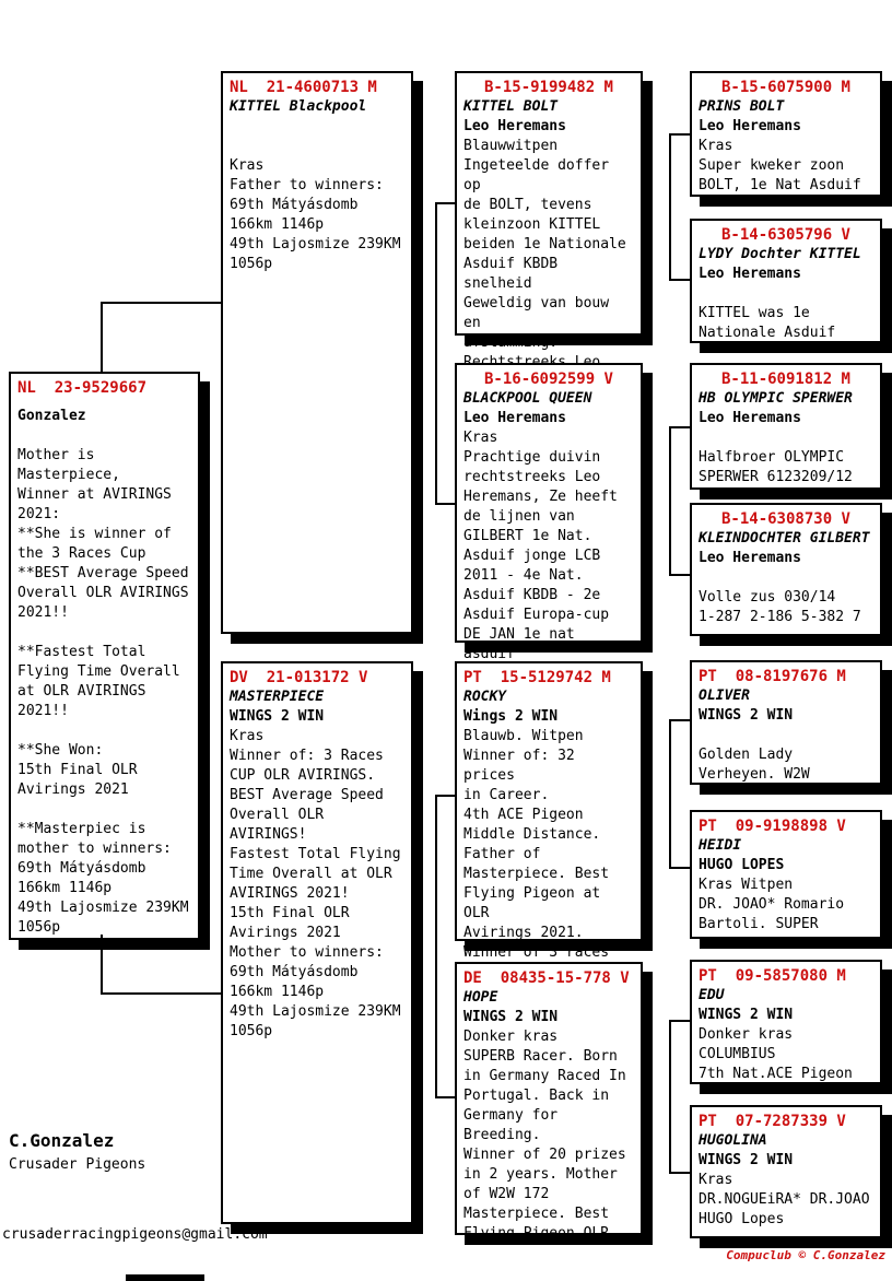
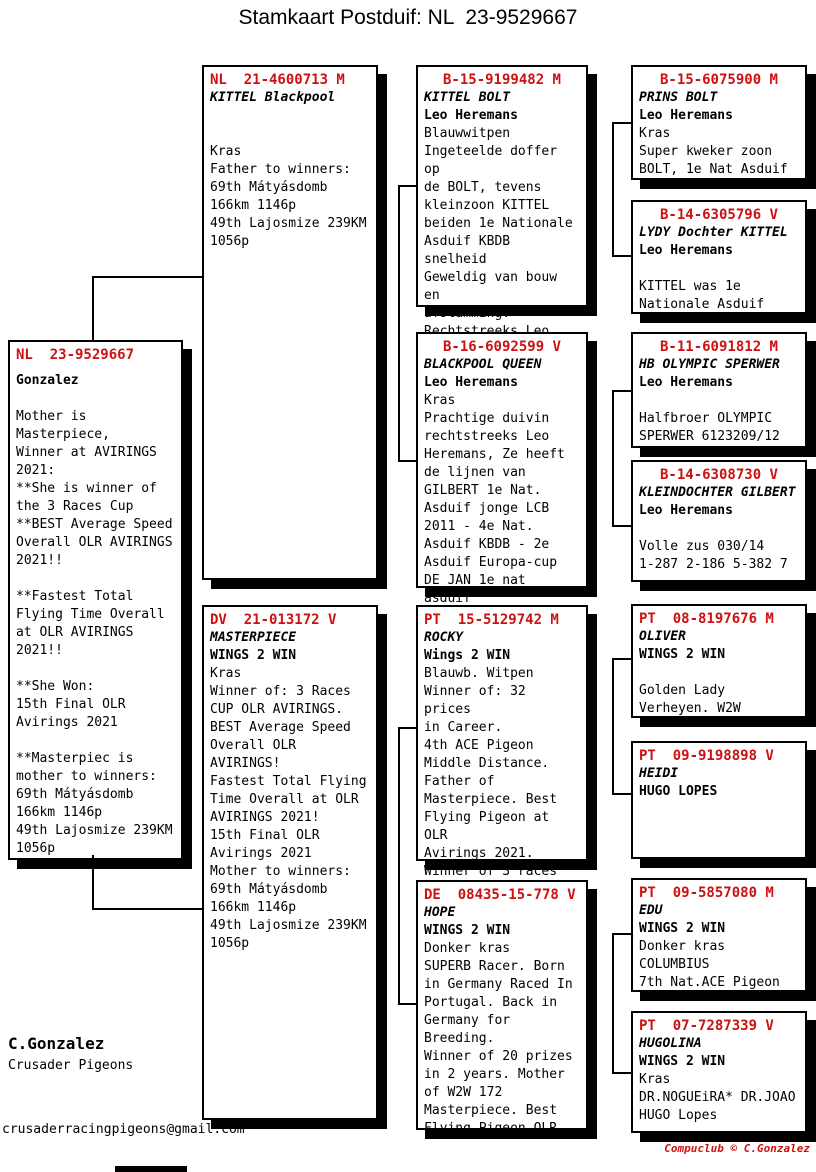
+ Stamkaart Postduif: NL 23-9529667
  NL 23-9529667
  Gonzalez
  Mother is
  Masterpiece,
  Winner at AVIRINGS
  2021:
  **She is winner of
  the 3 Races Cup
  **BEST Average Speed
  Overall OLR AVIRINGS
  2021!!
  **Fastest Total
  Flying Time Overall
  at OLR AVIRINGS
  2021!!
  **She Won:
  15th Final OLR
  Avirings 2021
  **Masterpiec is
  mother to winners:
  69th Mátyásdomb
  166km 1146p
  49th Lajosmize 239KM
  1056p
  NL 21-4600713 M
  KITTEL Blackpool
  Kras
  Father to winners:
  69th Mátyásdomb
  166km 1146p
  49th Lajosmize 239KM
  1056p
  DV 21-013172 V
  MASTERPIECE
  WINGS 2 WIN
  Kras
  Winner of: 3 Races
  CUP OLR AVIRINGS.
  BEST Average Speed
  Overall OLR
  AVIRINGS!
  Fastest Total Flying
  Time Overall at OLR
  AVIRINGS 2021!
  15th Final OLR
  Avirings 2021
  Mother to winners:
  69th Mátyásdomb
  166km 1146p
  49th Lajosmize 239KM
  1056p
  B-15-9199482 M
  KITTEL BOLT
  Leo Heremans
  Blauwwitpen
  Ingeteelde doffer op
  de BOLT, tevens
  kleinzoon KITTEL
  beiden 1e Nationale
  Asduif KBDB snelheid
  Geweldig van bouw en
  afstamming.
  B-16-6092599 V
  BLACKPOOL QUEEN
  Leo Heremans
  Kras
  Prachtige duivin
  rechtstreeks Leo
  Heremans, Ze heeft
  de lijnen van
  GILBERT 1e Nat.
  Asduif jonge LCB
  2011 - 4e Nat.
  Asduif KBDB - 2e
  Asduif Europa-cup
  DE JAN 1e nat asduif
  PT 15-5129742 M
  ROCKY
  Wings 2 WIN
  Blauwb. Witpen
  Winner of: 32 prices
  in Career.
  4th ACE Pigeon
  Middle Distance.
  Father of
  Masterpiece. Best
  Flying Pigeon at OLR
  Avirings 2021.
  Winner of 3 races
  DE 08435-15-778 V
  HOPE
  WINGS 2 WIN
  Donker kras
  SUPERB Racer. Born
  in Germany Raced In
  Portugal. Back in
  Germany for
  Breeding.
  Winner of 20 prizes
  in 2 years. Mother
  of W2W 172
  Masterpiece. Best
  Flying Pigeon OLR
  B-15-6075900 M
  PRINS BOLT
  Leo Heremans
  Kras
  Super kweker zoon
  BOLT, 1e Nat Asduif
  B-14-6305796 V
  LYDY Dochter KITTEL
  Leo Heremans
  KITTEL was 1e
  Nationale Asduif
  B-11-6091812 M
  HB OLYMPIC SPERWER
  Leo Heremans
  Halfbroer OLYMPIC
  SPERWER 6123209/12
  B-14-6308730 V
  KLEINDOCHTER GILBERT
  Leo Heremans
  Volle zus 030/14
  1-287 2-186 5-382 7
  PT 08-8197676 M
  OLIVER
  WINGS 2 WIN
  Golden Lady
  Verheyen. W2W
  PT 09-9198898 V
  HEIDI
  HUGO LOPES
- Kras Witpen
- DR. JOAO* Romario
- Bartoli. SUPER
  PT 09-5857080 M
  EDU
  WINGS 2 WIN
  Donker kras
  COLUMBIUS
  7th Nat.ACE Pigeon
  PT 07-7287339 V
  HUGOLINA
  WINGS 2 WIN
  Kras
  DR.NOGUEiRA* DR.JOAO
  HUGO Lopes
  C.Gonzalez
  Crusader Pigeons
  crusaderracingpigeons@gmail.com
  Compuclub © C.Gonzalez
